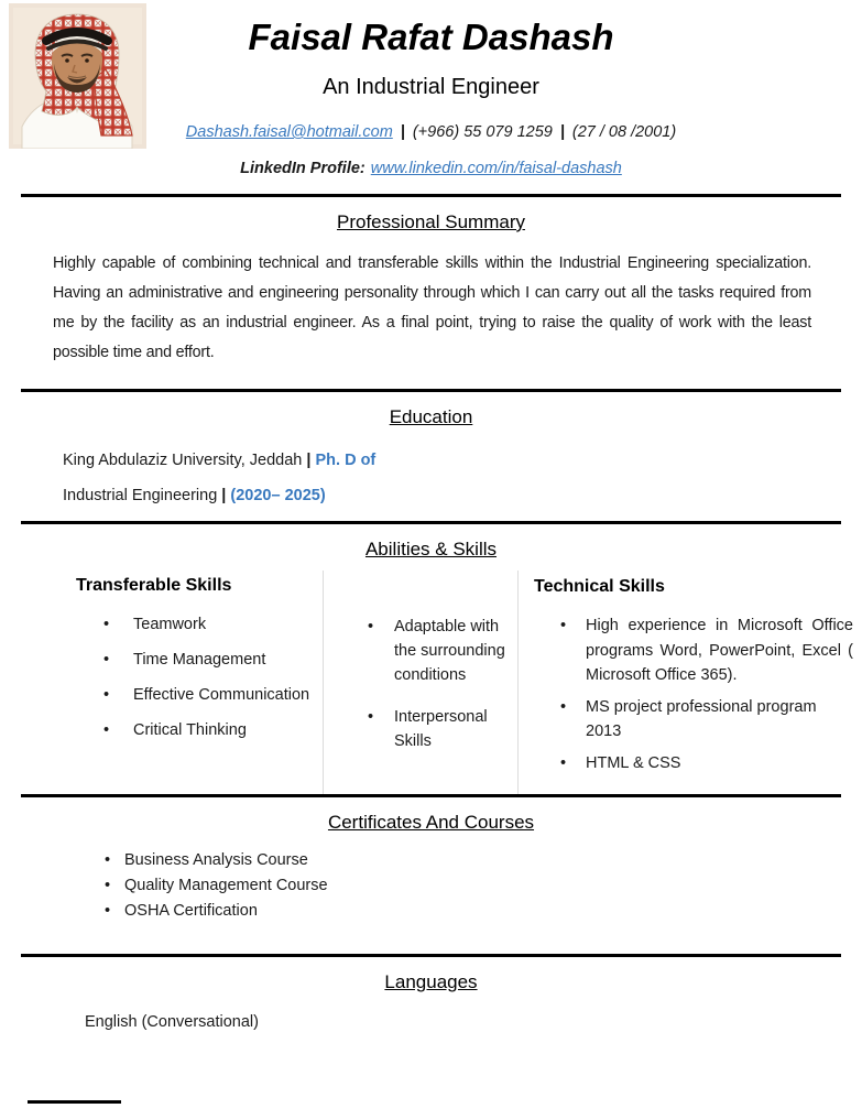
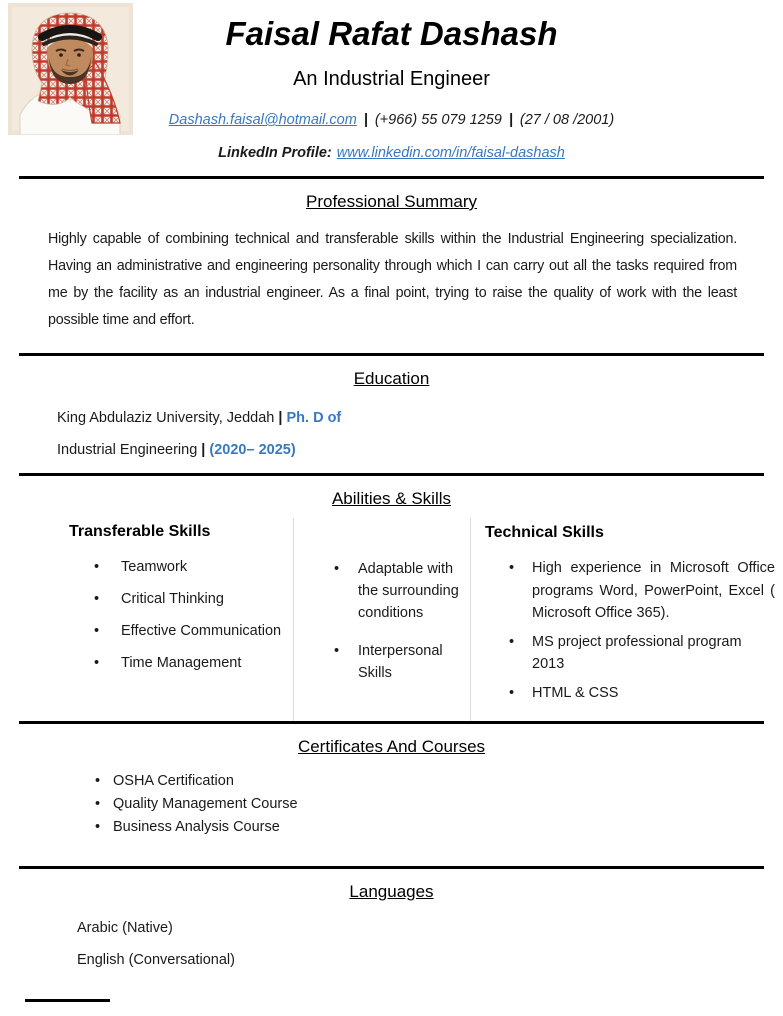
  Faisal Rafat Dashash
  An Industrial Engineer
  Dashash.faisal@hotmail.com | (+966) 55 079 1259 | (27 / 08 /2001)
  LinkedIn Profile: www.linkedin.com/in/faisal-dashash
  Professional Summary
  Highly capable of combining technical and transferable skills within the Industrial Engineering specialization. Having an administrative and engineering personality through which I can carry out all the tasks required from me by the facility as an industrial engineer. As a final point, trying to raise the quality of work with the least possible time and effort.
  Education
  King Abdulaziz University, Jeddah | Ph. D of
  Industrial Engineering | (2020– 2025)
  Abilities & Skills
  Transferable Skills
  Teamwork
- Time Management
+ Critical Thinking
  Effective Communication
- Critical Thinking
+ Time Management
  Adaptable with the surrounding conditions
  Interpersonal Skills
  Technical Skills
  High experience in Microsoft Office programs Word, PowerPoint, Excel ( Microsoft Office 365).
  MS project professional program 2013
  HTML & CSS
  Certificates And Courses
- Business Analysis Course
+ OSHA Certification
  Quality Management Course
- OSHA Certification
+ Business Analysis Course
  Languages
+ Arabic (Native)
  English (Conversational)
